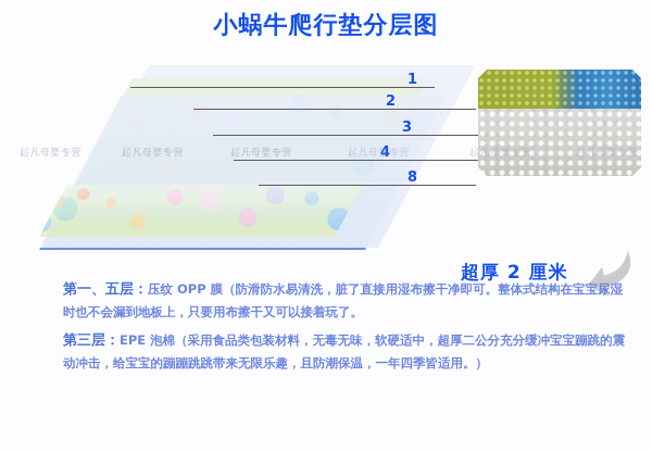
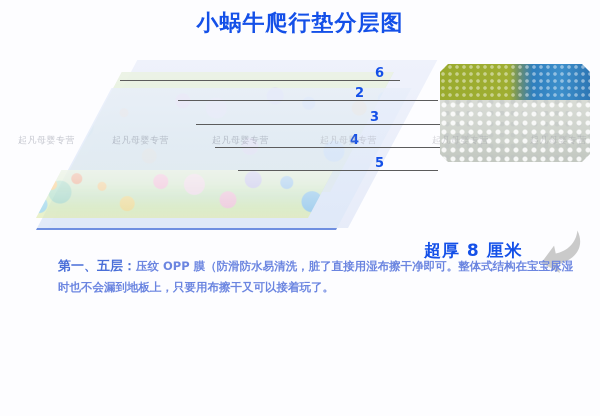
  小蜗牛爬行垫分层图
- 1
+ 6
  2
  3
  4
- 8
+ 5
- 超厚 2 厘米
+ 超厚 8 厘米
  起凡母婴专营
  起凡母婴专营
  起凡母婴专营
  起凡母婴专营
  起凡母婴专营
  起凡母婴专营
  第一、五层：压纹 OPP 膜（防滑防水易清洗，脏了直接用湿布擦干净即可。整体式结构在宝宝尿湿时也不会漏到地板上，只要用布擦干又可以接着玩了。
- 第三层：EPE 泡棉（采用食品类包装材料，无毒无味，软硬适中，超厚二公分充分缓冲宝宝蹦跳的震动冲击，给宝宝的蹦蹦跳跳带来无限乐趣，且防潮保温，一年四季皆适用。）
